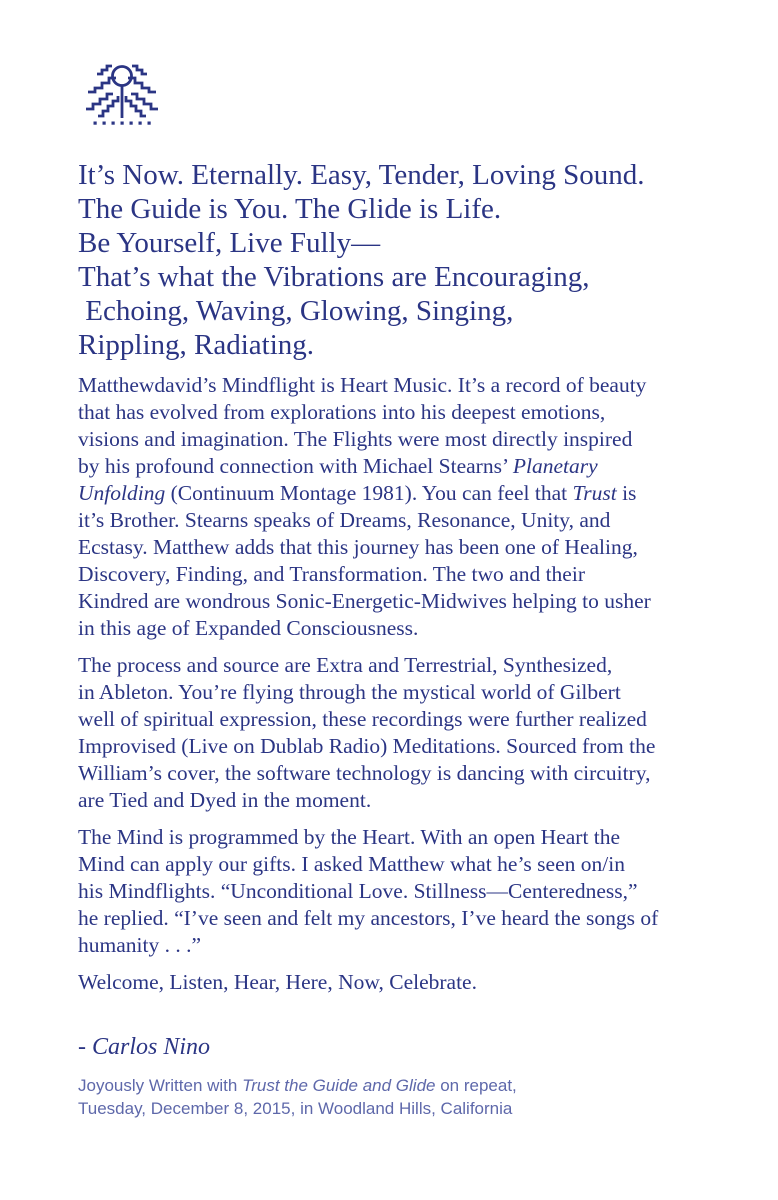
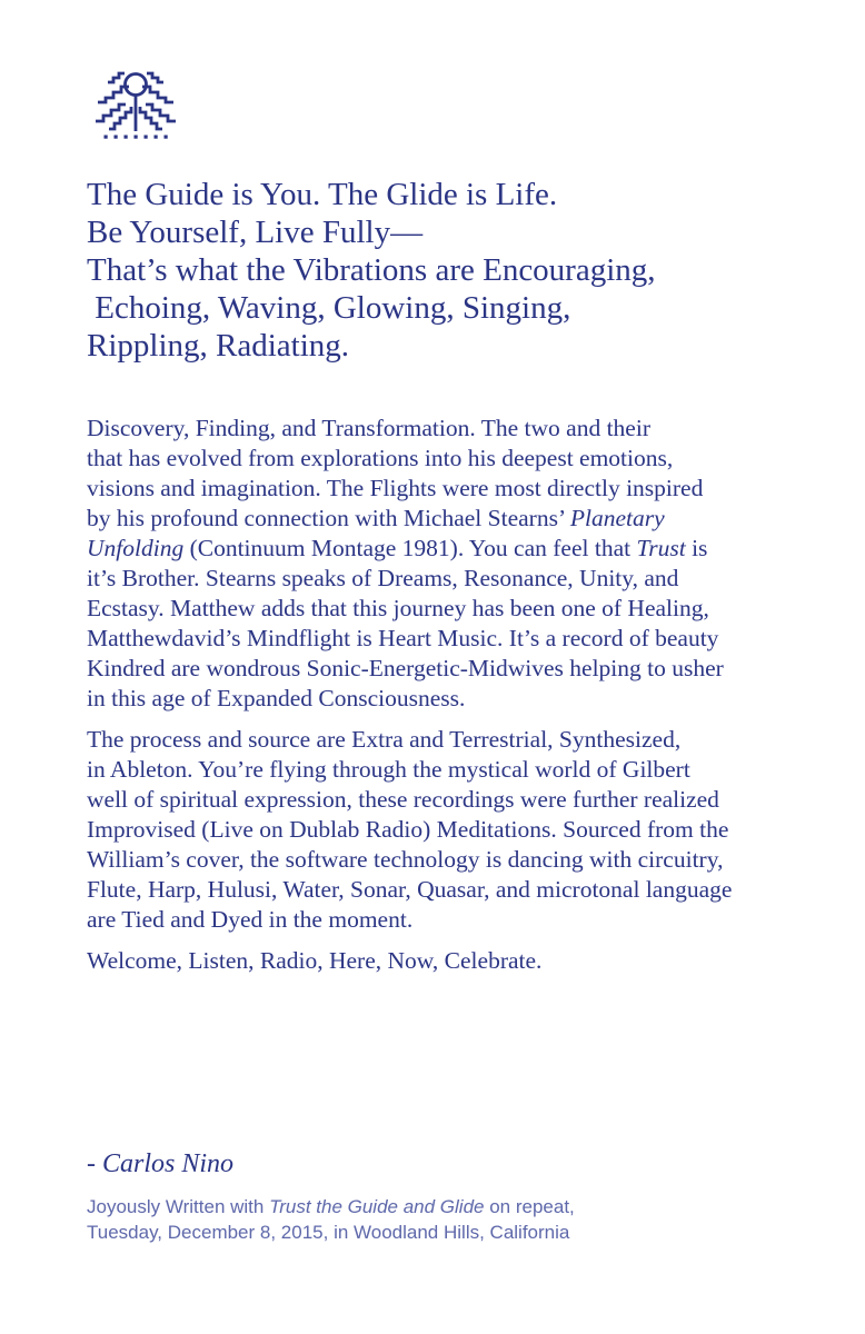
- It’s Now. Eternally. Easy, Tender, Loving Sound.
  The Guide is You. The Glide is Life.
  Be Yourself, Live Fully—
  That’s what the Vibrations are Encouraging,
  Echoing, Waving, Glowing, Singing,
  Rippling, Radiating.
- Matthewdavid’s Mindflight is Heart Music. It’s a record of beauty
+ Discovery, Finding, and Transformation. The two and their
  that has evolved from explorations into his deepest emotions,
  visions and imagination. The Flights were most directly inspired
  by his profound connection with Michael Stearns’ Planetary
  Unfolding (Continuum Montage 1981). You can feel that Trust is
  it’s Brother. Stearns speaks of Dreams, Resonance, Unity, and
  Ecstasy. Matthew adds that this journey has been one of Healing,
- Discovery, Finding, and Transformation. The two and their
+ Matthewdavid’s Mindflight is Heart Music. It’s a record of beauty
  Kindred are wondrous Sonic-Energetic-Midwives helping to usher
  in this age of Expanded Consciousness.
  The process and source are Extra and Terrestrial, Synthesized,
  in Ableton. You’re flying through the mystical world of Gilbert
  well of spiritual expression, these recordings were further realized
  Improvised (Live on Dublab Radio) Meditations. Sourced from the
  William’s cover, the software technology is dancing with circuitry,
+ Flute, Harp, Hulusi, Water, Sonar, Quasar, and microtonal language
  are Tied and Dyed in the moment.
- The Mind is programmed by the Heart. With an open Heart the
- Mind can apply our gifts. I asked Matthew what he’s seen on/in
- his Mindflights. “Unconditional Love. Stillness—Centeredness,”
- he replied. “I’ve seen and felt my ancestors, I’ve heard the songs of
- humanity . . .”
- Welcome, Listen, Hear, Here, Now, Celebrate.
+ Welcome, Listen, Radio, Here, Now, Celebrate.
  - Carlos Nino
  Joyously Written with Trust the Guide and Glide on repeat,
  Tuesday, December 8, 2015, in Woodland Hills, California
